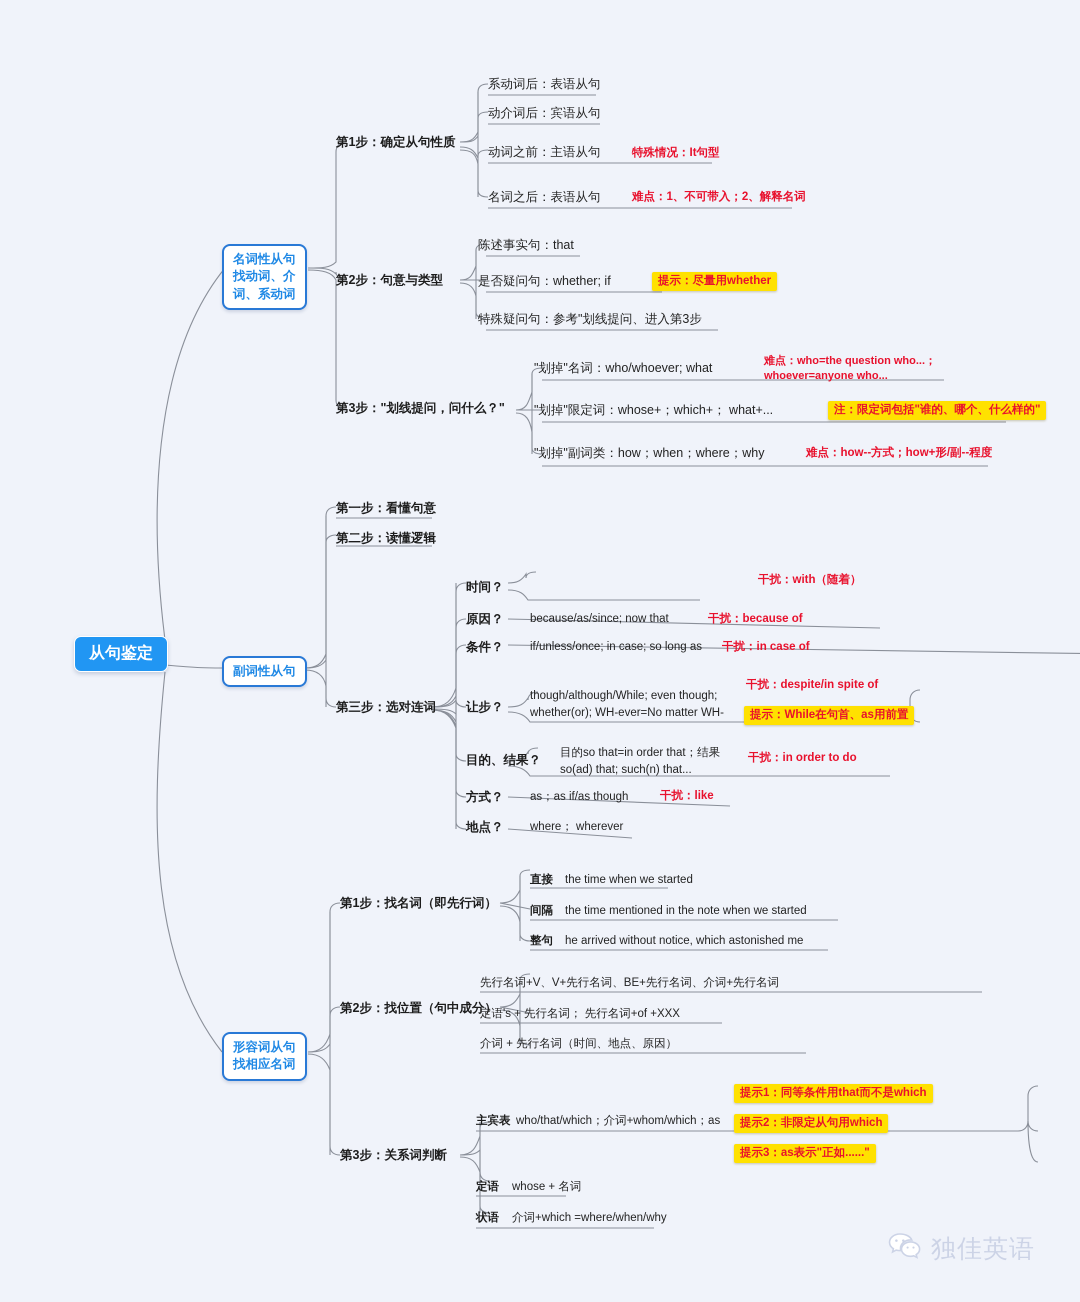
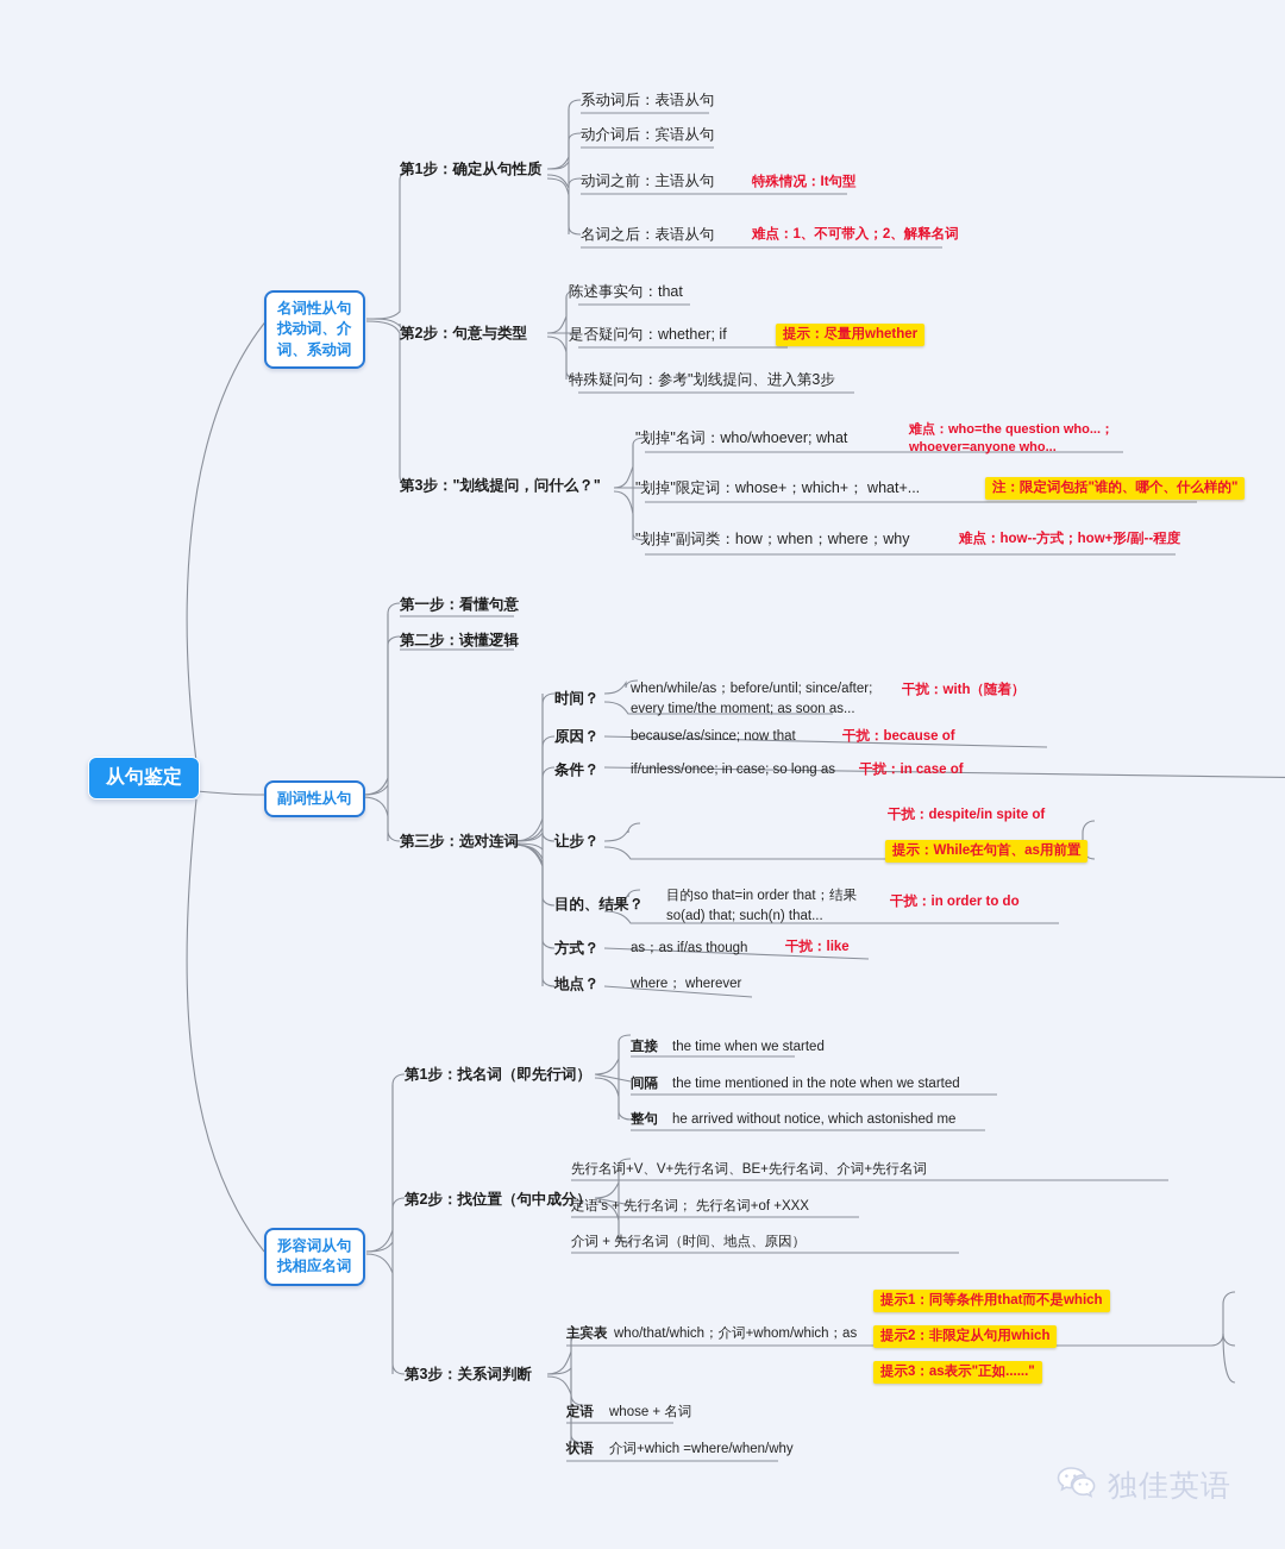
  从句鉴定
  名词性从句
  找动词、介
  词、系动词
  第1步：确定从句性质
  系动词后：表语从句
  动介词后：宾语从句
  动词之前：主语从句
  特殊情况：It句型
  名词之后：表语从句
  难点：1、不可带入；2、解释名词
  第2步：句意与类型
  陈述事实句：that
  是否疑问句：whether; if
  提示：尽量用whether
  特殊疑问句：参考"划线提问、进入第3步
  第3步："划线提问，问什么？"
  "划掉"名词：who/whoever; what
  难点：who=the question who...；
  whoever=anyone who...
  "划掉"限定词：whose+；which+； what+...
  注：限定词包括"谁的、哪个、什么样的"
  "划掉"副词类：how；when；where；why
  难点：how--方式；how+形/副--程度
  副词性从句
  第一步：看懂句意
  第二步：读懂逻辑
  第三步：选对连词
  时间？
+ when/while/as；before/until; since/after;
+ every time/the moment; as soon as...
  干扰：with（随着）
  原因？
  because/as/since; now that
  干扰：because of
  条件？
  if/unless/once; in case; so long as
  干扰：in case of
  让步？
- though/although/While; even though;
- whether(or); WH-ever=No matter WH-
  干扰：despite/in spite of
  提示：While在句首、as用前置
  目的、结果？
  目的so that=in order that；结果
  so(ad) that; such(n) that...
  干扰：in order to do
  方式？
  as；as if/as though
  干扰：like
  地点？
  where； wherever
  形容词从句
  找相应名词
  第1步：找名词（即先行词）
  第2步：找位置（句中成分）
  第3步：关系词判断
  直接
  the time when we started
  间隔
  the time mentioned in the note when we started
  整句
  he arrived without notice, which astonished me
  先行名词+V、V+先行名词、BE+先行名词、介词+先行名词
  定语's + 先行名词； 先行名词+of +XXX
  介词 + 先行名词（时间、地点、原因）
  主宾表
  who/that/which；介词+whom/which；as
  提示1：同等条件用that而不是which
  提示2：非限定从句用which
  提示3：as表示"正如......"
  定语
  whose + 名词
  状语
  介词+which =where/when/why
  独佳英语
